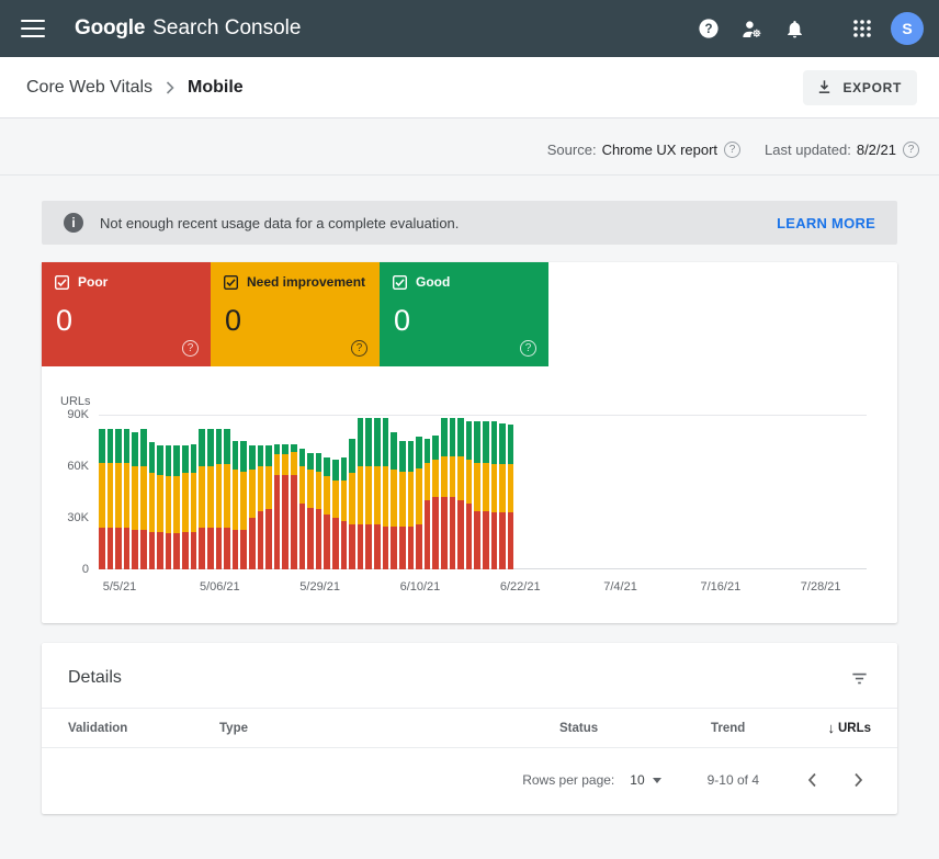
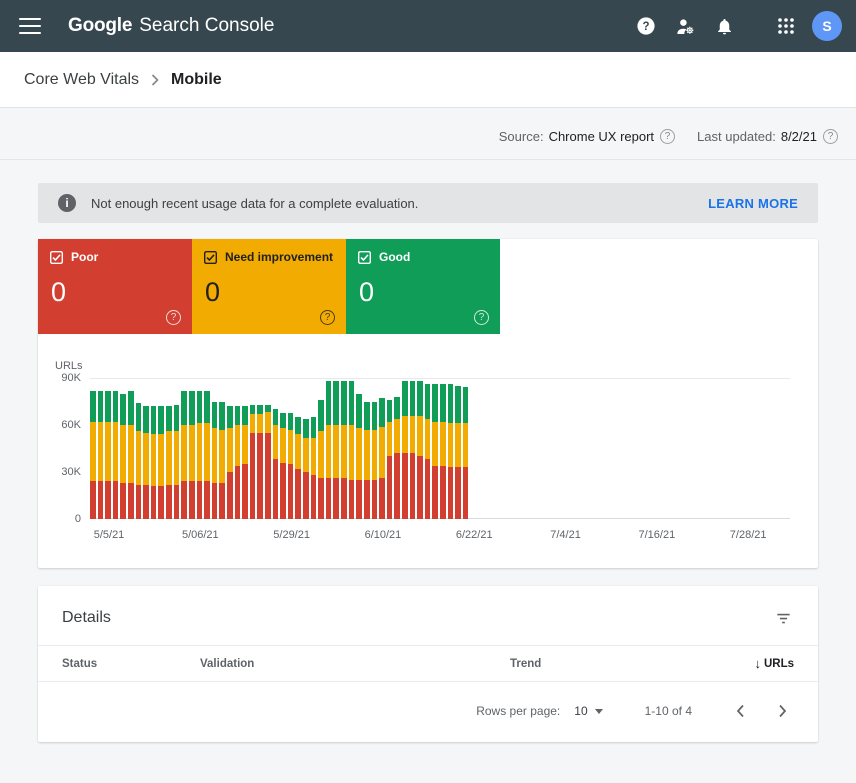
  Google
  Search Console
  ?
  S
  Core Web Vitals
  Mobile
- EXPORT
  Source:
  Chrome UX report
  ?
  Last updated:
  8/2/21
  ?
  i
  Not enough recent usage data for a complete evaluation.
  LEARN MORE
  Poor
  0
  ?
  Need improvement
  0
  ?
  Good
  0
  ?
  URLs
  90K
  60K
  30K
  0
  5/5/21
  5/06/21
  5/29/21
  6/10/21
  6/22/21
  7/4/21
  7/16/21
  7/28/21
  Details
- Validation
+ Status
- Type
- Status
+ Validation
  Trend
  ↓
  URLs
  Rows per page:
  10
- 9-10 of 4
+ 1-10 of 4
